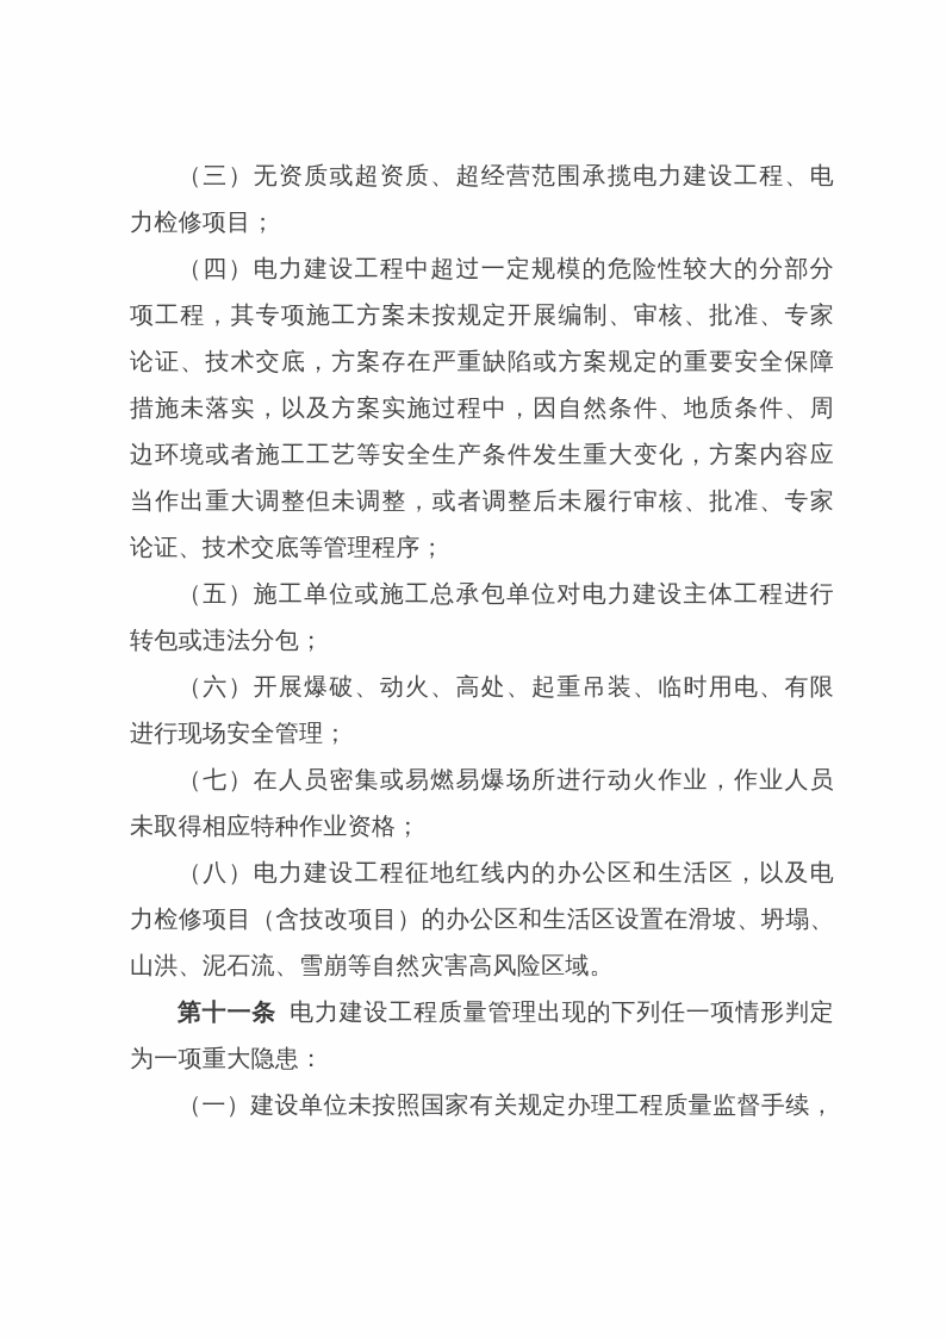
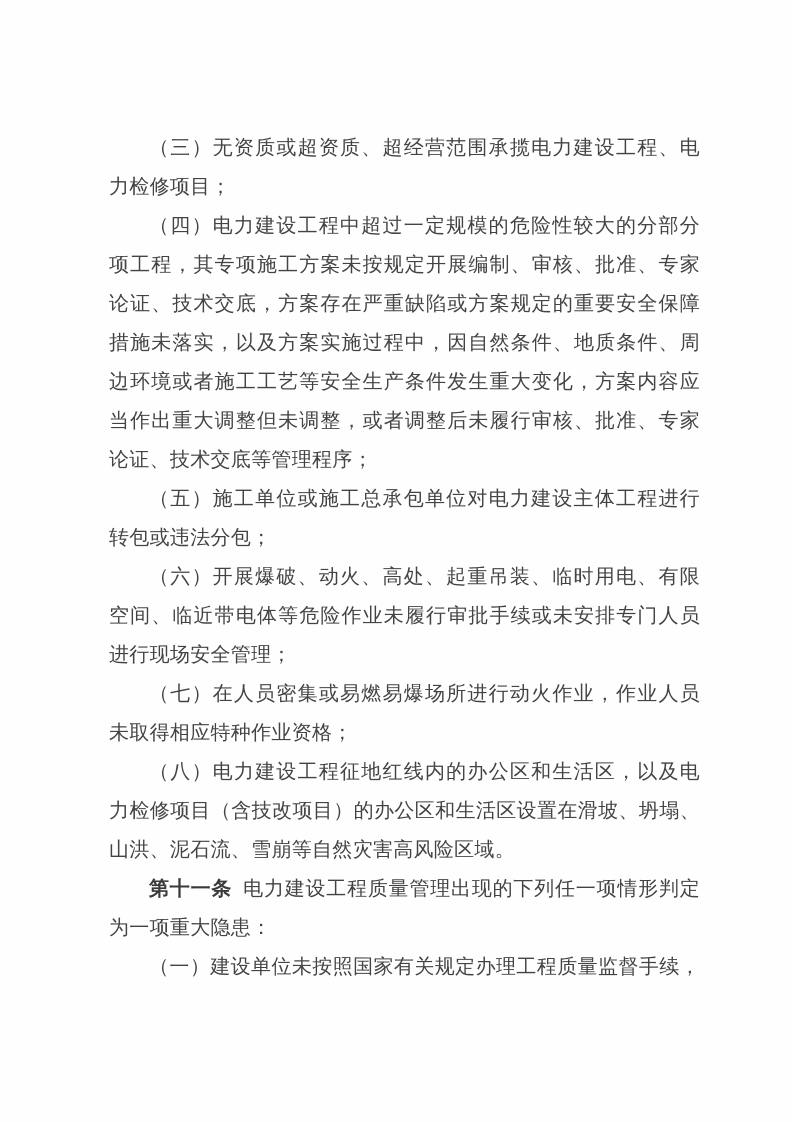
  （三）无资质或超资质、超经营范围承揽电力建设工程、电
  力检修项目；
  （四）电力建设工程中超过一定规模的危险性较大的分部分
  项工程，其专项施工方案未按规定开展编制、审核、批准、专家
  论证、技术交底，方案存在严重缺陷或方案规定的重要安全保障
  措施未落实，以及方案实施过程中，因自然条件、地质条件、周
  边环境或者施工工艺等安全生产条件发生重大变化，方案内容应
  当作出重大调整但未调整，或者调整后未履行审核、批准、专家
  论证、技术交底等管理程序；
  （五）施工单位或施工总承包单位对电力建设主体工程进行
  转包或违法分包；
  （六）开展爆破、动火、高处、起重吊装、临时用电、有限
+ 空间、临近带电体等危险作业未履行审批手续或未安排专门人员
  进行现场安全管理；
  （七）在人员密集或易燃易爆场所进行动火作业，作业人员
  未取得相应特种作业资格；
  （八）电力建设工程征地红线内的办公区和生活区，以及电
  力检修项目（含技改项目）的办公区和生活区设置在滑坡、坍塌、
  山洪、泥石流、雪崩等自然灾害高风险区域。
  第十一条 电力建设工程质量管理出现的下列任一项情形判定
  为一项重大隐患：
  （一）建设单位未按照国家有关规定办理工程质量监督手续，
